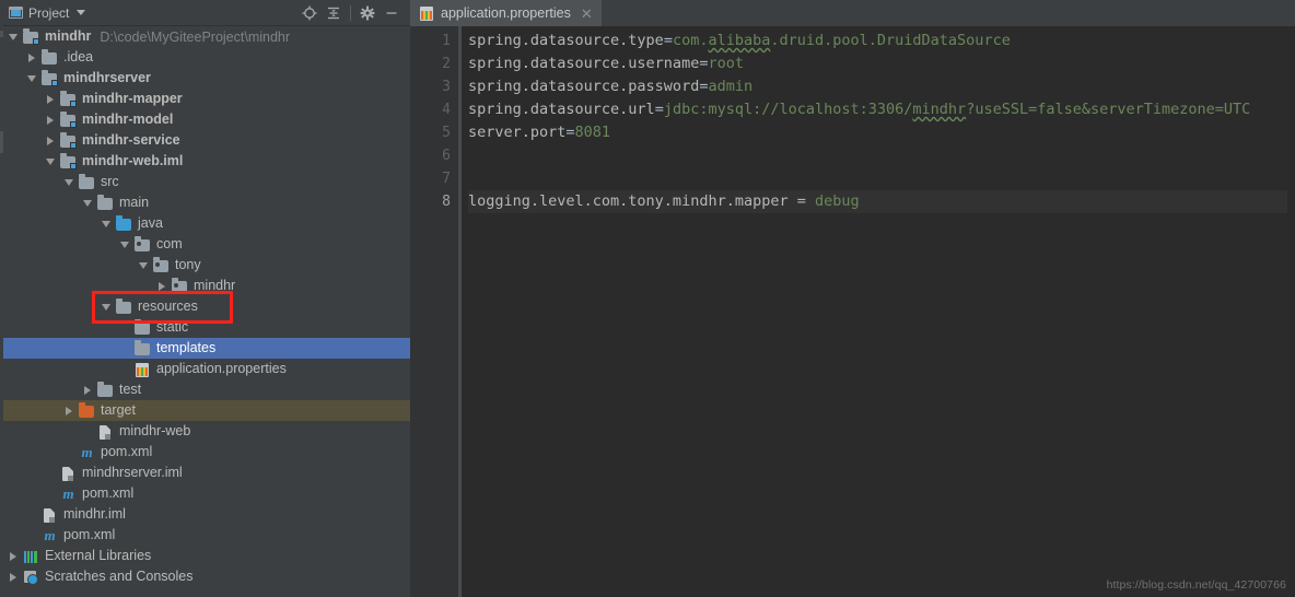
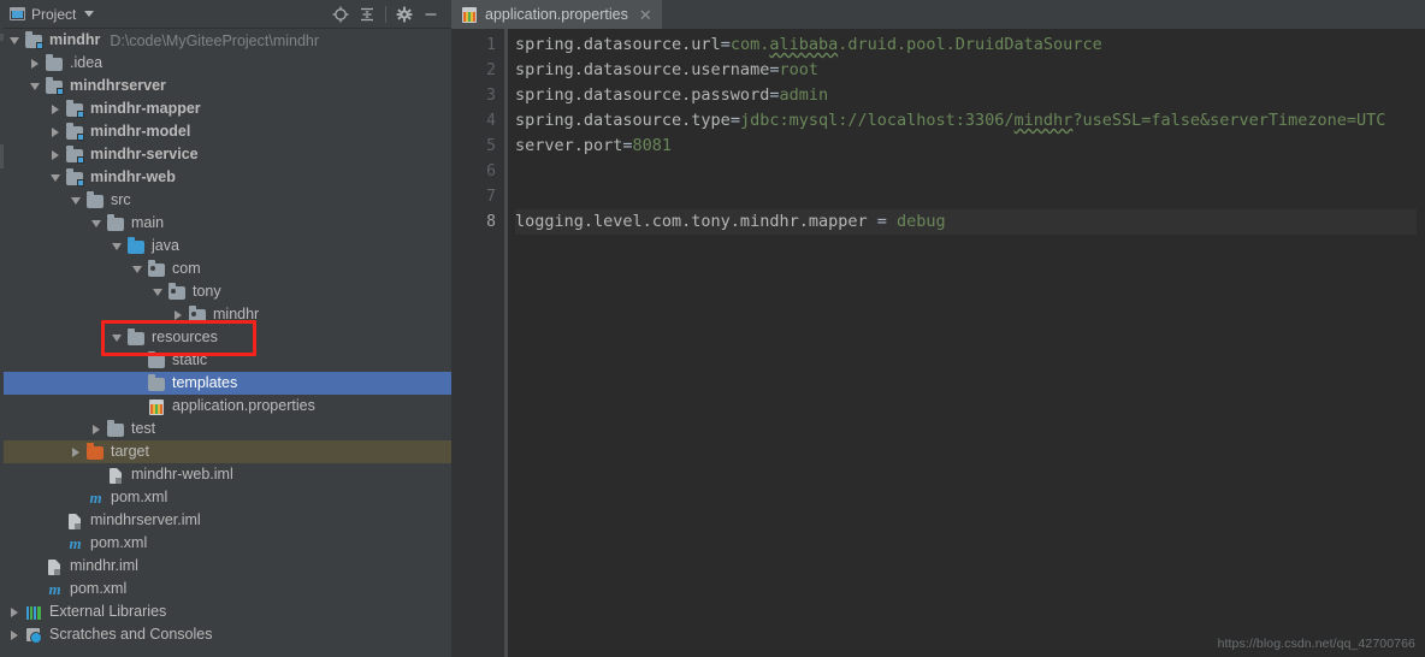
  Project
  mindhr
  D:\code\MyGiteeProject\mindhr
  .idea
  mindhrserver
  mindhr-mapper
  mindhr-model
  mindhr-service
- mindhr-web.iml
+ mindhr-web
  src
  main
  java
  com
  tony
  mindhr
  resources
  static
  templates
  application.properties
  test
  target
- mindhr-web
+ mindhr-web.iml
  m
  pom.xml
  mindhrserver.iml
  m
  pom.xml
  mindhr.iml
  m
  pom.xml
  External Libraries
  Scratches and Consoles
  application.properties
  ✕
  1
  2
  3
  4
  5
  6
  7
  8
- spring.datasource.type=com.alibaba.druid.pool.DruidDataSource
+ spring.datasource.url=com.alibaba.druid.pool.DruidDataSource
  spring.datasource.username=root
  spring.datasource.password=admin
- spring.datasource.url=jdbc:mysql://localhost:3306/mindhr?useSSL=false&serverTimezone=UTC
+ spring.datasource.type=jdbc:mysql://localhost:3306/mindhr?useSSL=false&serverTimezone=UTC
  server.port=8081
  logging.level.com.tony.mindhr.mapper = debug
  https://blog.csdn.net/qq_42700766
